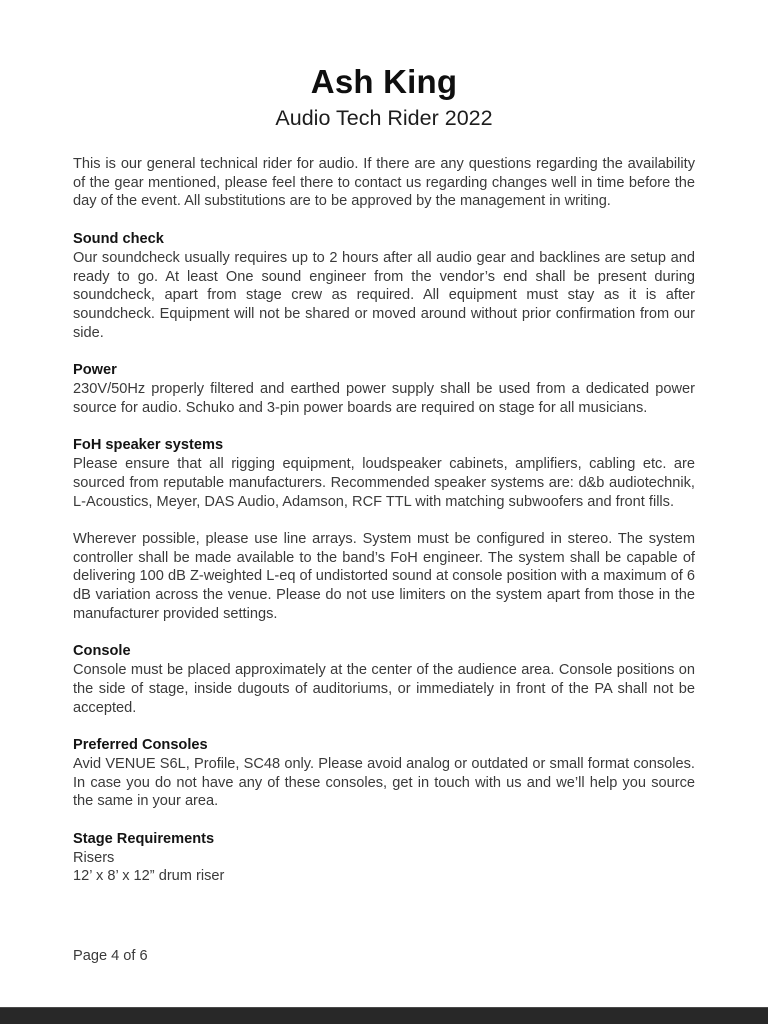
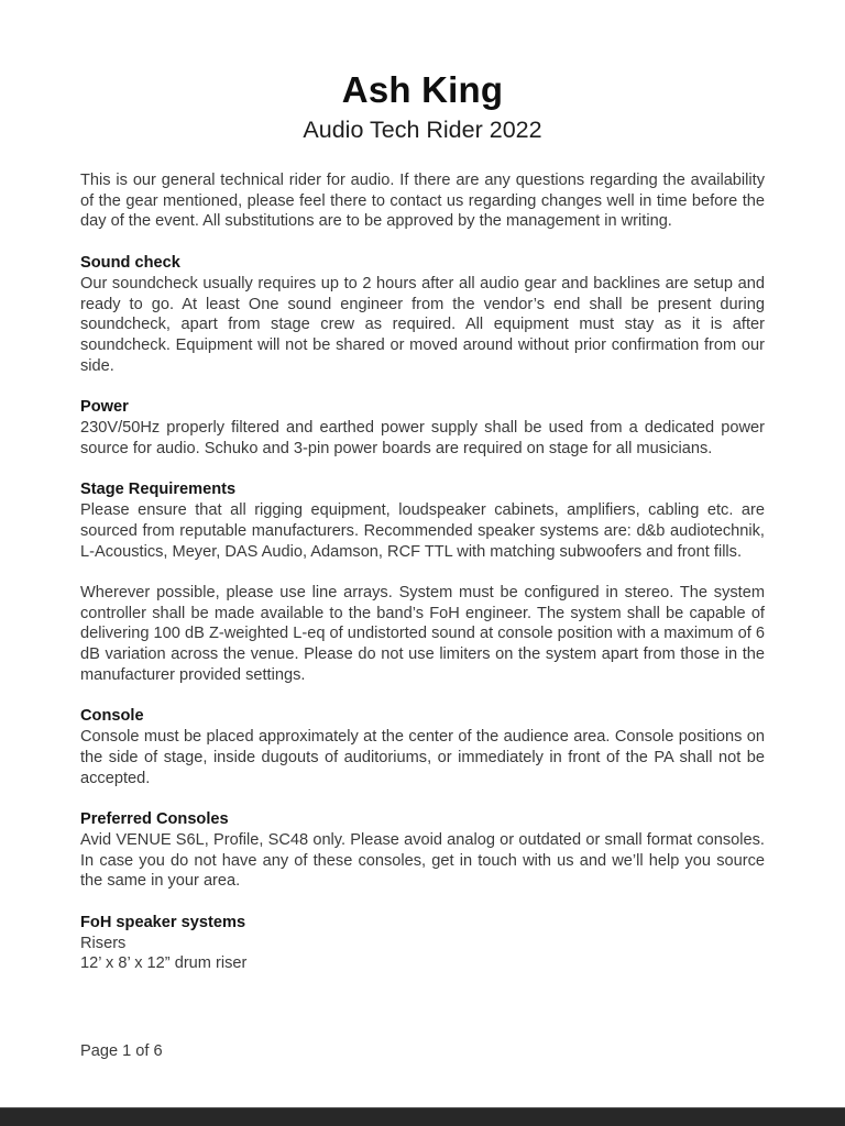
  Ash King
  Audio Tech Rider 2022
  This is our general technical rider for audio. If there are any questions regarding the availability of the gear mentioned, please feel there to contact us regarding changes well in time before the day of the event. All substitutions are to be approved by the management in writing.
  Sound check
  Our soundcheck usually requires up to 2 hours after all audio gear and backlines are setup and ready to go. At least One sound engineer from the vendor’s end shall be present during soundcheck, apart from stage crew as required. All equipment must stay as it is after soundcheck. Equipment will not be shared or moved around without prior confirmation from our side.
  Power
  230V/50Hz properly filtered and earthed power supply shall be used from a dedicated power source for audio. Schuko and 3-pin power boards are required on stage for all musicians.
- FoH speaker systems
+ Stage Requirements
  Please ensure that all rigging equipment, loudspeaker cabinets, amplifiers, cabling etc. are sourced from reputable manufacturers. Recommended speaker systems are: d&b audiotechnik, L-Acoustics, Meyer, DAS Audio, Adamson, RCF TTL with matching subwoofers and front fills.
  Wherever possible, please use line arrays. System must be configured in stereo. The system controller shall be made available to the band’s FoH engineer. The system shall be capable of delivering 100 dB Z-weighted L-eq of undistorted sound at console position with a maximum of 6 dB variation across the venue. Please do not use limiters on the system apart from those in the manufacturer provided settings.
  Console
  Console must be placed approximately at the center of the audience area. Console positions on the side of stage, inside dugouts of auditoriums, or immediately in front of the PA shall not be accepted.
  Preferred Consoles
  Avid VENUE S6L, Profile, SC48 only. Please avoid analog or outdated or small format consoles. In case you do not have any of these consoles, get in touch with us and we’ll help you source the same in your area.
- Stage Requirements
+ FoH speaker systems
  Risers
  12’ x 8’ x 12” drum riser
- Page 4 of 6
+ Page 1 of 6
